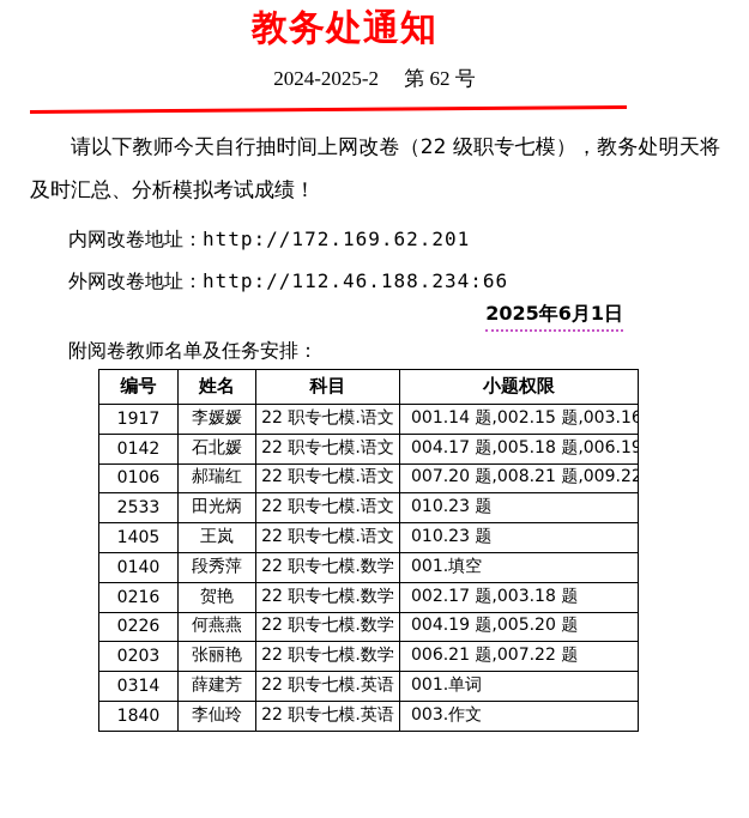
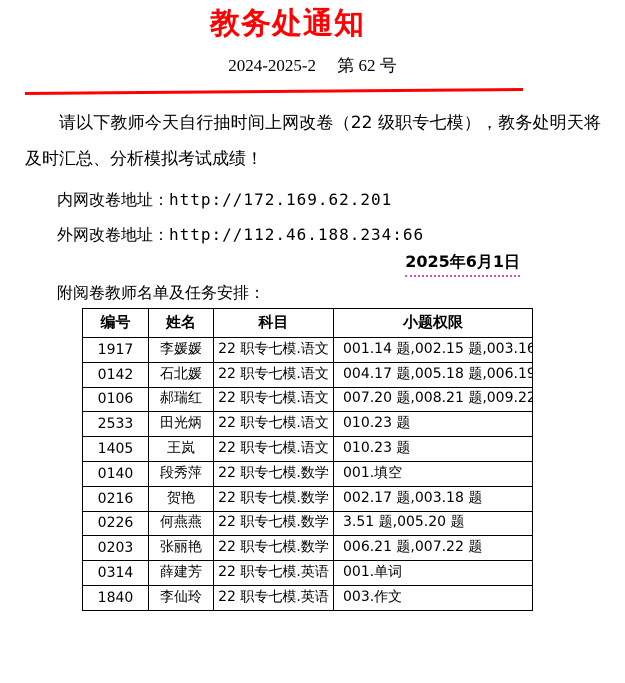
  教务处通知
  2024-2025-2 第 62 号
  请以下教师今天自行抽时间上网改卷（22 级职专七模），教务处明天将及时汇总、分析模拟考试成绩！
  内网改卷地址：http://172.169.62.201
  外网改卷地址：http://112.46.188.234:66
  2025年6月1日
  附阅卷教师名单及任务安排：
  编号	姓名	科目	小题权限
  1917	李媛媛	22 职专七模.语文	001.14 题,002.15 题,003.16
  0142	石北媛	22 职专七模.语文	004.17 题,005.18 题,006.19
  0106	郝瑞红	22 职专七模.语文	007.20 题,008.21 题,009.22
  2533	田光炳	22 职专七模.语文	010.23 题
  1405	王岚	22 职专七模.语文	010.23 题
  0140	段秀萍	22 职专七模.数学	001.填空
  0216	贺艳	22 职专七模.数学	002.17 题,003.18 题
- 0226	何燕燕	22 职专七模.数学	004.19 题,005.20 题
+ 0226	何燕燕	22 职专七模.数学	3.51 题,005.20 题
  0203	张丽艳	22 职专七模.数学	006.21 题,007.22 题
  0314	薛建芳	22 职专七模.英语	001.单词
  1840	李仙玲	22 职专七模.英语	003.作文
